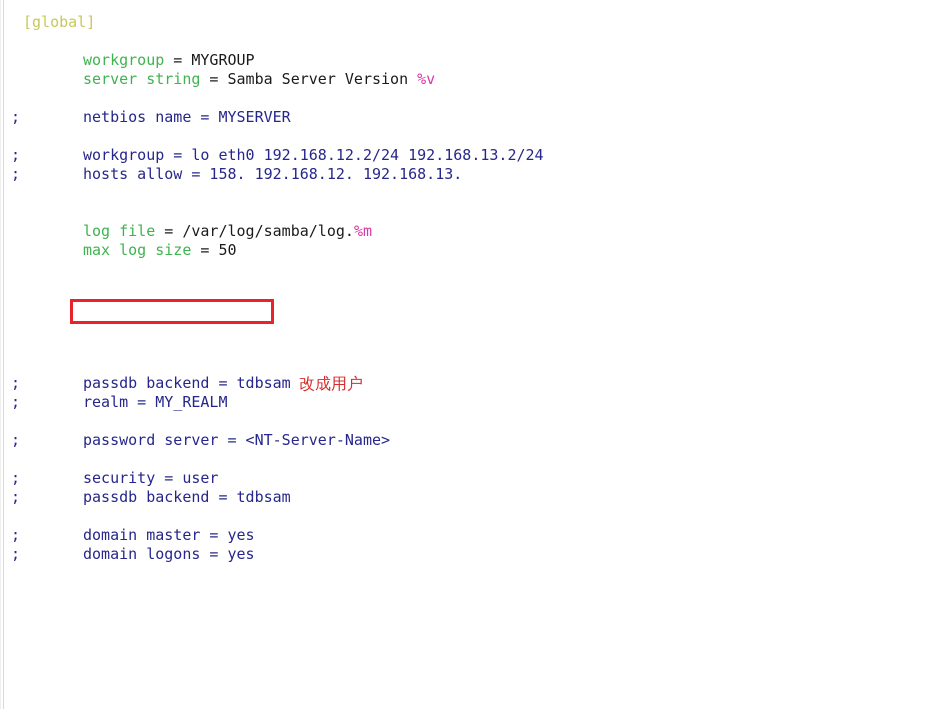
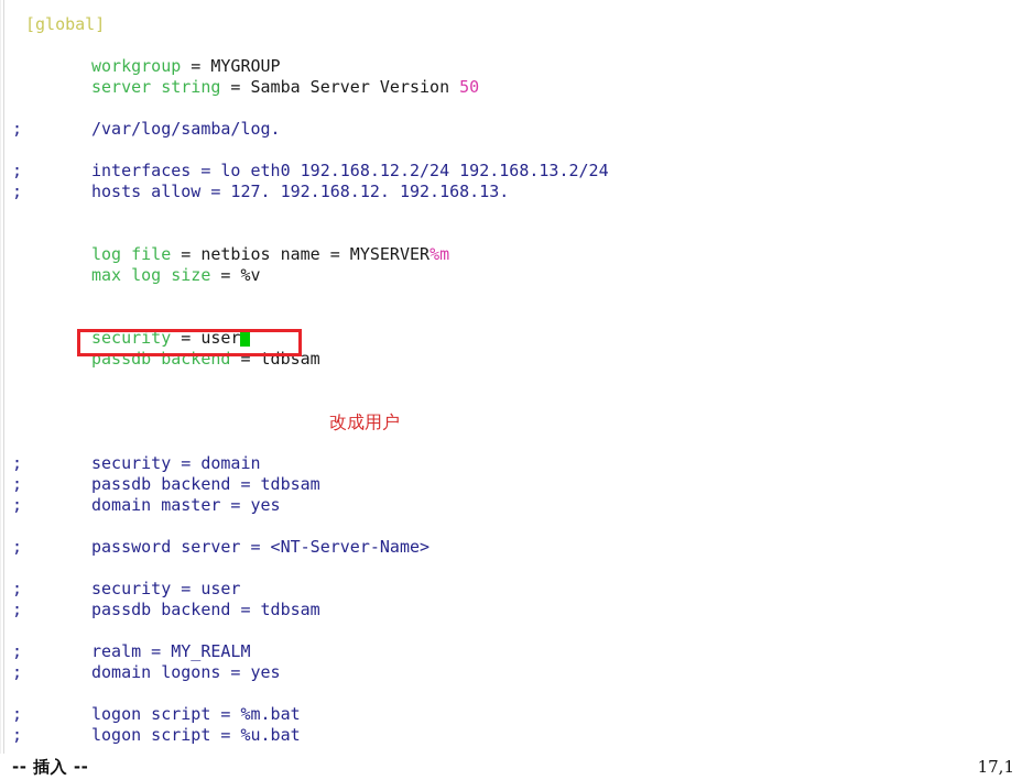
  [global]
  workgroup = MYGROUP
- server string = Samba Server Version %v
+ server string = Samba Server Version 50
- ; netbios name = MYSERVER
+ ; /var/log/samba/log.
- ; workgroup = lo eth0 192.168.12.2/24 192.168.13.2/24
+ ; interfaces = lo eth0 192.168.12.2/24 192.168.13.2/24
- ; hosts allow = 158. 192.168.12. 192.168.13.
+ ; hosts allow = 127. 192.168.12. 192.168.13.
- log file = /var/log/samba/log.%m
+ log file = netbios name = MYSERVER%m
- max log size = 50
+ max log size = %v
+ security = user
+ passdb backend = tdbsam
+ ; security = domain
  ; passdb backend = tdbsam
- ; realm = MY_REALM
+ ; domain master = yes
  ; password server = <NT-Server-Name>
  ; security = user
  ; passdb backend = tdbsam
- ; domain master = yes
+ ; realm = MY_REALM
  ; domain logons = yes
+ ; logon script = %m.bat
+ ; logon script = %u.bat
  改成用户
+ -- 插入 --
+ 17,1
